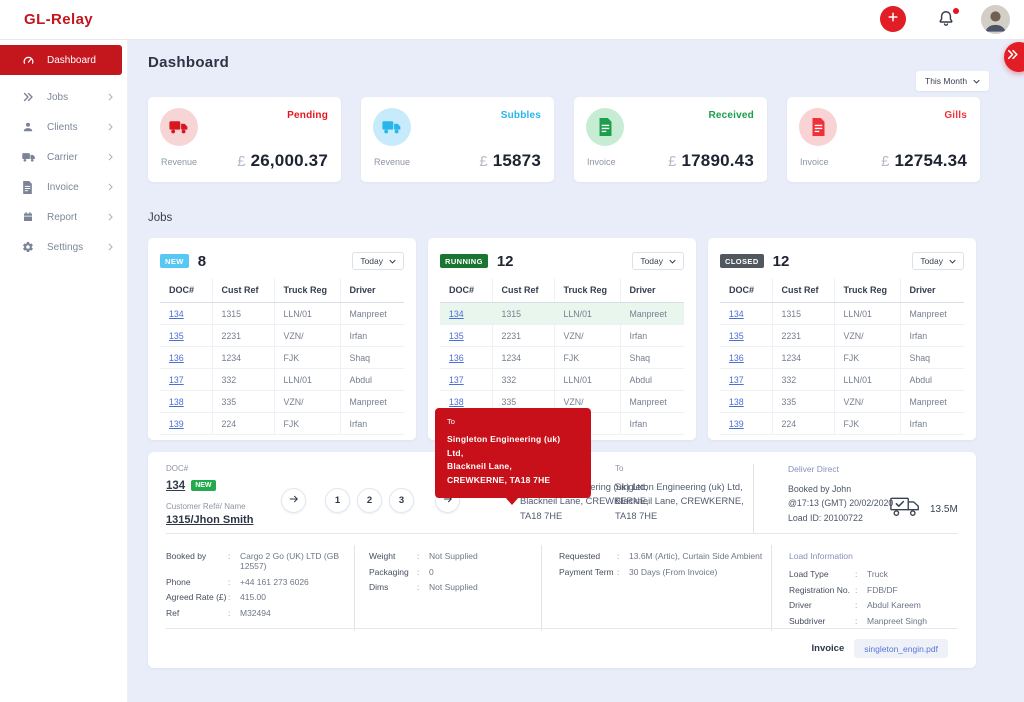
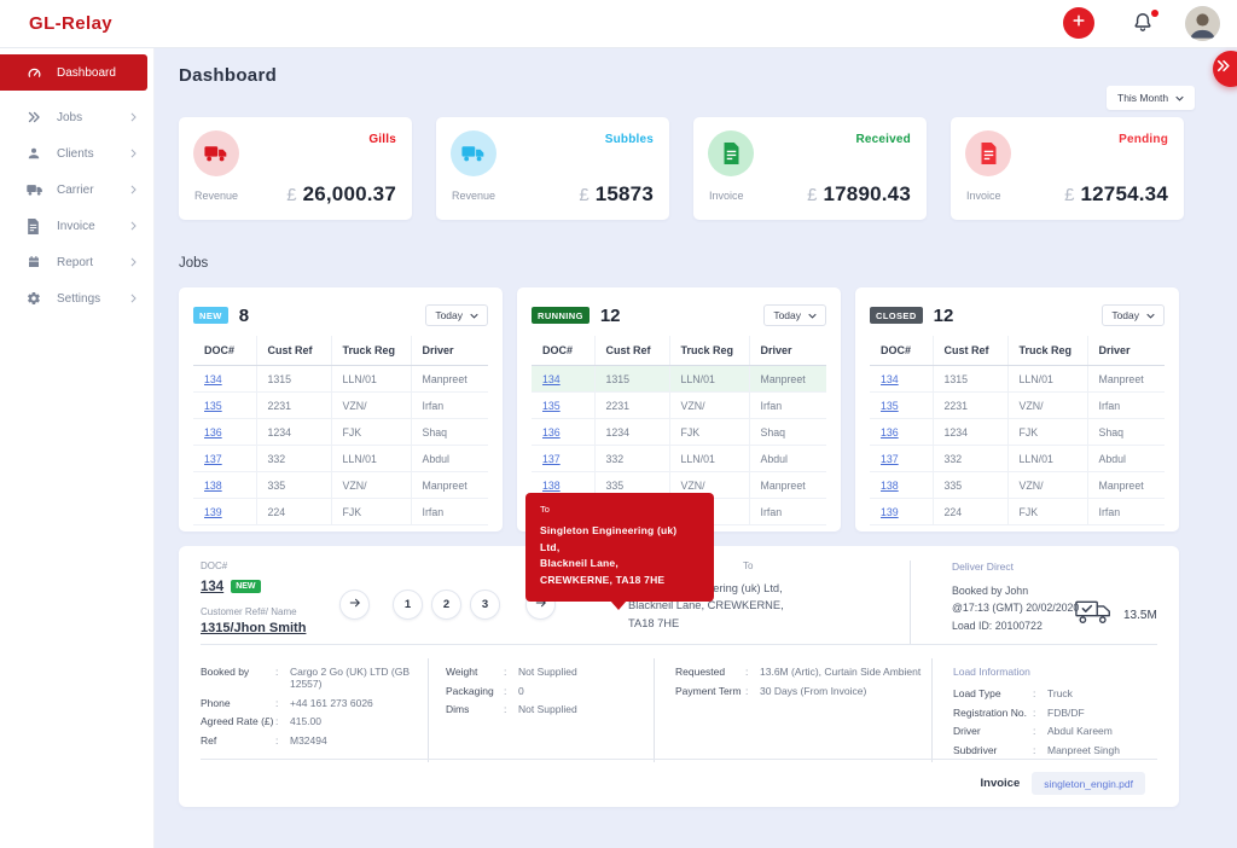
  GL-Relay
  Dashboard
  Jobs
  Clients
  Carrier
  Invoice
  Report
  Settings
  Dashboard
  This Month
- Pending
+ Gills
  Revenue
  £
  26,000.37
  Subbles
  Revenue
  £
  15873
  Received
  Invoice
  £
  17890.43
- Gills
+ Pending
  Invoice
  £
  12754.34
  Jobs
  NEW
  8
  Today
  DOC#	Cust Ref	Truck Reg	Driver
  134	1315	LLN/01	Manpreet
  135	2231	VZN/	Irfan
  136	1234	FJK	Shaq
  137	332	LLN/01	Abdul
  138	335	VZN/	Manpreet
  139	224	FJK	Irfan
  RUNNING
  12
  Today
  DOC#	Cust Ref	Truck Reg	Driver
  134	1315	LLN/01	Manpreet
  135	2231	VZN/	Irfan
  136	1234	FJK	Shaq
  137	332	LLN/01	Abdul
  138	335	VZN/	Manpreet
  CLOSED
  12
  Today
  DOC#	Cust Ref	Truck Reg	Driver
  134	1315	LLN/01	Manpreet
  135	2231	VZN/	Irfan
  136	1234	FJK	Shaq
  137	332	LLN/01	Abdul
  138	335	VZN/	Manpreet
  139	224	FJK	Irfan
  To
  Singleton Engineering (uk) Ltd,
  Blackneil Lane,
  CREWKERNE, TA18 7HE
  DOC#
  Customer Ref#/ Name
  1315/Jhon Smith
  ering (uk) Ltd, Blackneil Lane, CREWKERNE, TA18 7HE
  To
- Singleton Engineering (uk) Ltd, Blackneil Lane, CREWKERNE, TA18 7HE
  Deliver Direct
  Booked by John
  @17:13 (GMT) 20/02/202
  Load ID: 20100722
  13.5M
  Booked by
  :
  Cargo 2 Go (UK) LTD (GB 12557)
  Phone
  :
  +44 161 273 6026
  Agreed Rate (£)
  :
  415.00
  Ref
  :
  M32494
  Weight
  :
  Not Supplied
  Packaging
  :
  0
  Dims
  :
  Not Supplied
  Requested
  :
  13.6M (Artic), Curtain Side Ambient
  Payment Term
  :
  30 Days (From Invoice)
  Load Information
  Load Type
  :
  Truck
  Registration No.
  :
  FDB/DF
  Driver
  :
  Abdul Kareem
  Subdriver
  :
  Manpreet Singh
  Invoice
  singleton_engin.pdf
  1
  2
  3
